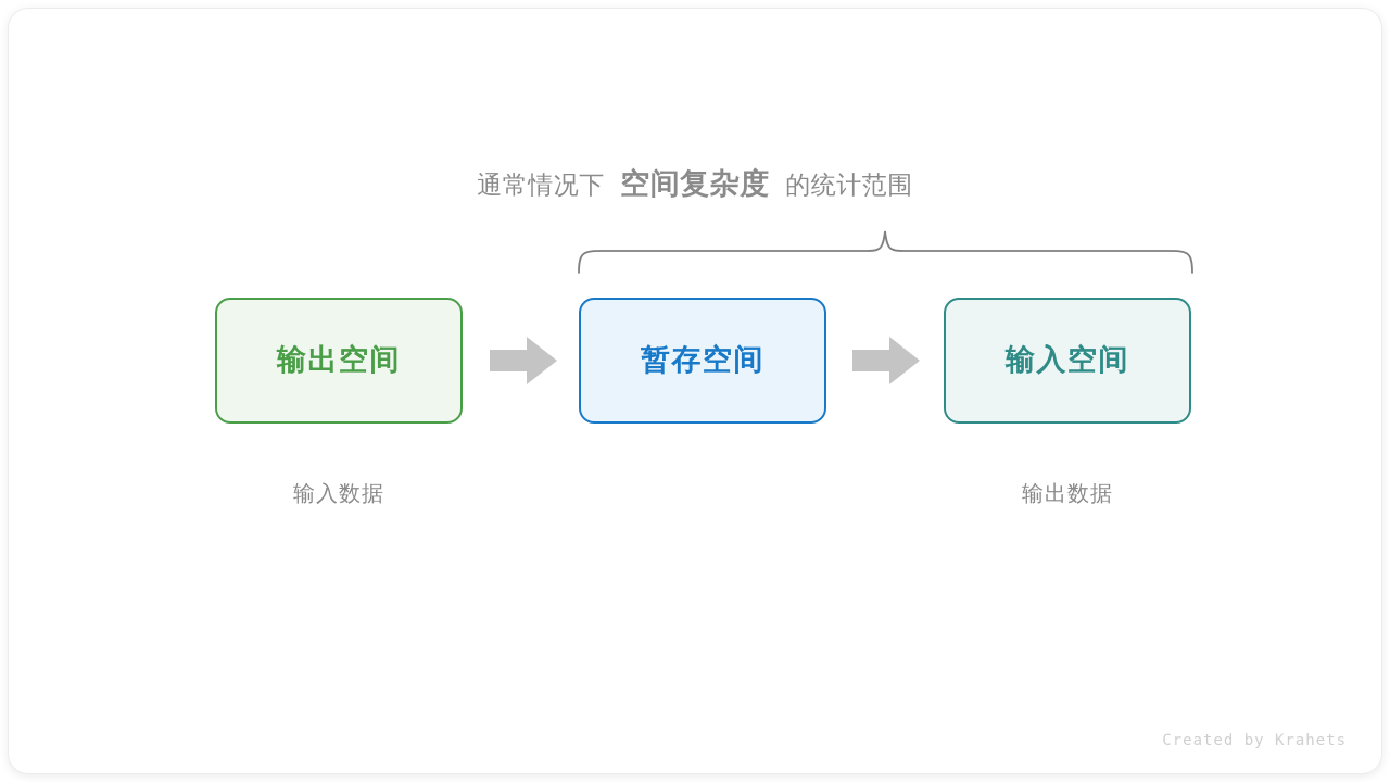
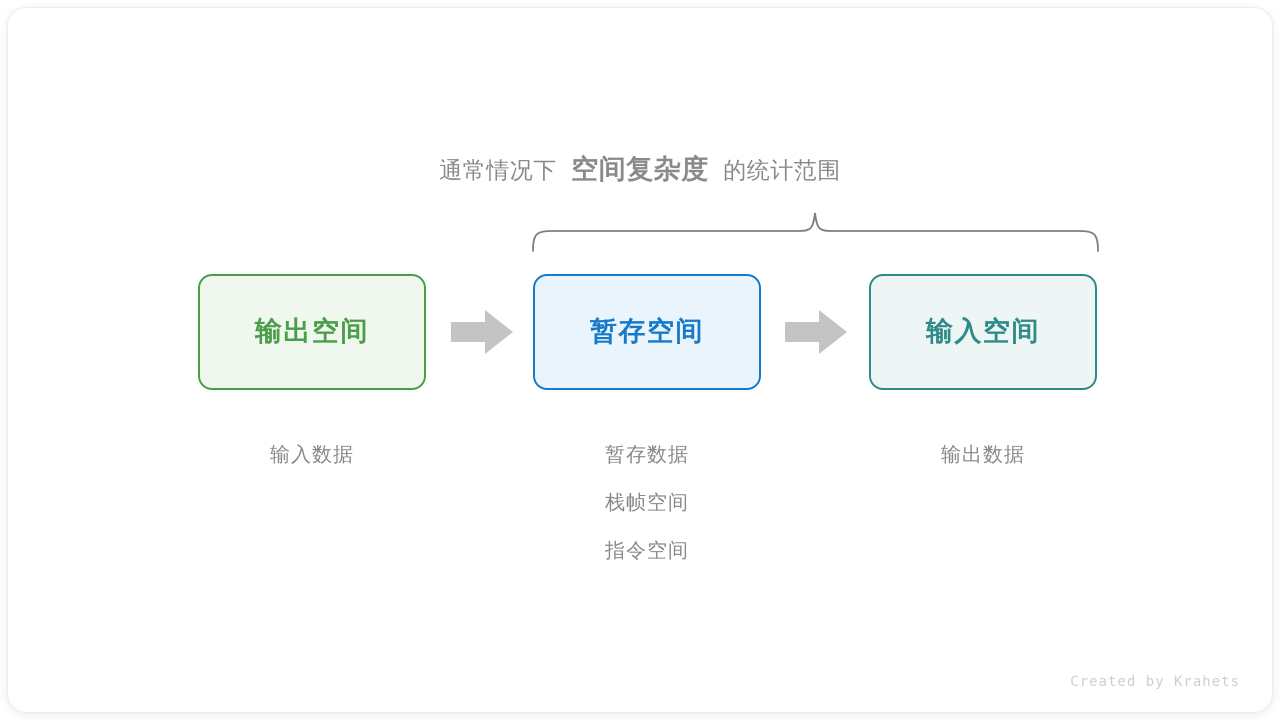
  通常情况下 空间复杂度 的统计范围
  输出空间
  暂存空间
  输入空间
  输入数据
+ 暂存数据
+ 栈帧空间
+ 指令空间
  输出数据
  Created by Krahets
